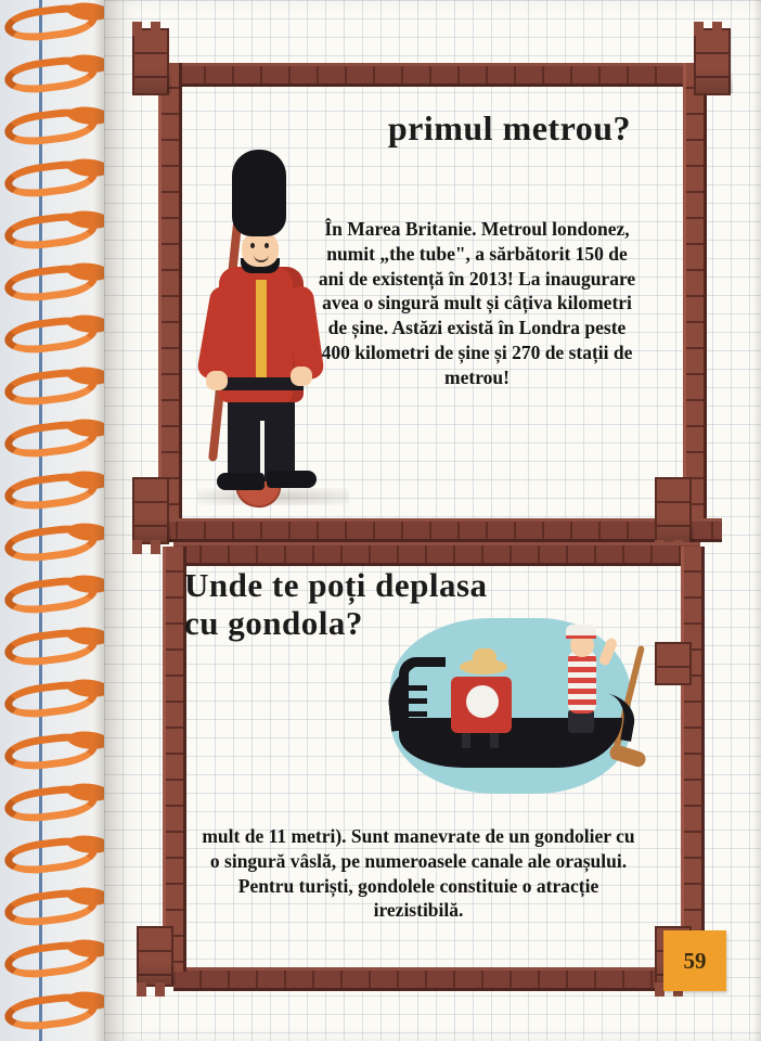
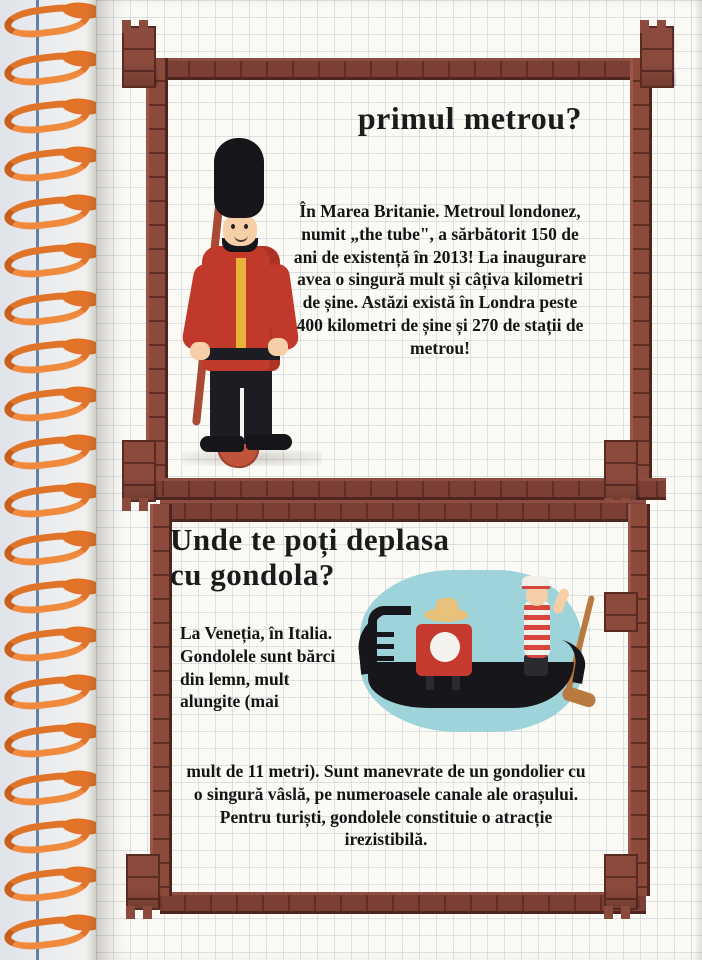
  primul metrou?
  În Marea Britanie. Metroul londonez, numit „the tube", a sărbătorit 150 de ani de existență în 2013! La inaugurare avea o singură mult și câțiva kilometri de șine. Astăzi există în Londra peste 400 kilometri de șine și 270 de stații de metrou!
  Unde te poți deplasa
  cu gondola?
+ La Veneția, în Italia. Gondolele sunt bărci din lemn, mult alungite (mai
  mult de 11 metri). Sunt manevrate de un gondolier cu o singură vâslă, pe numeroasele canale ale orașului. Pentru turiști, gondolele constituie o atracție irezistibilă.
- 59
